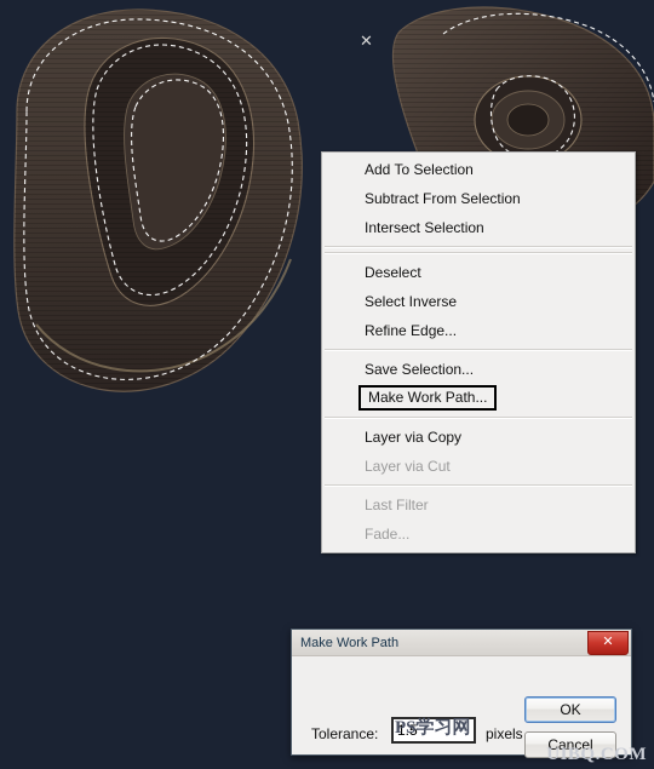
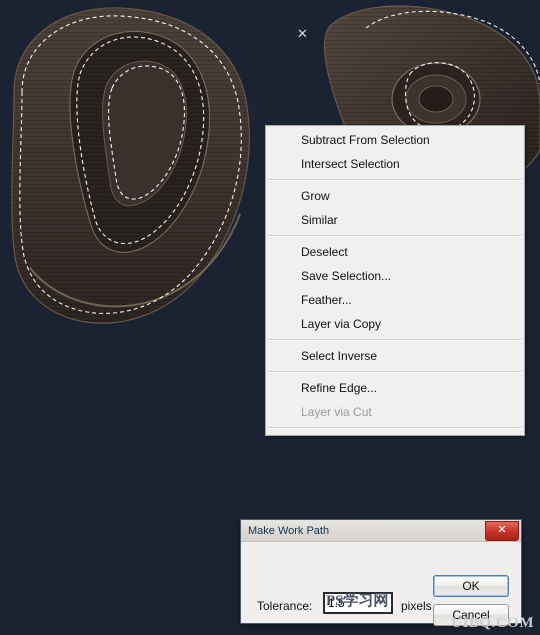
  ✕
- Add To Selection
  Subtract From Selection
  Intersect Selection
+ Grow
+ Similar
  Deselect
- Select Inverse
+ Save Selection...
+ Feather...
- Refine Edge...
+ Layer via Copy
- Save Selection...
+ Select Inverse
- Make Work Path...
- Layer via Copy
+ Refine Edge...
  Layer via Cut
- Last Filter
- Fade...
  Make Work Path
  ✕
  Tolerance:
  1.5
  pixels
  OK
  Cancel
  UIBQ.COM
  PS学习网
